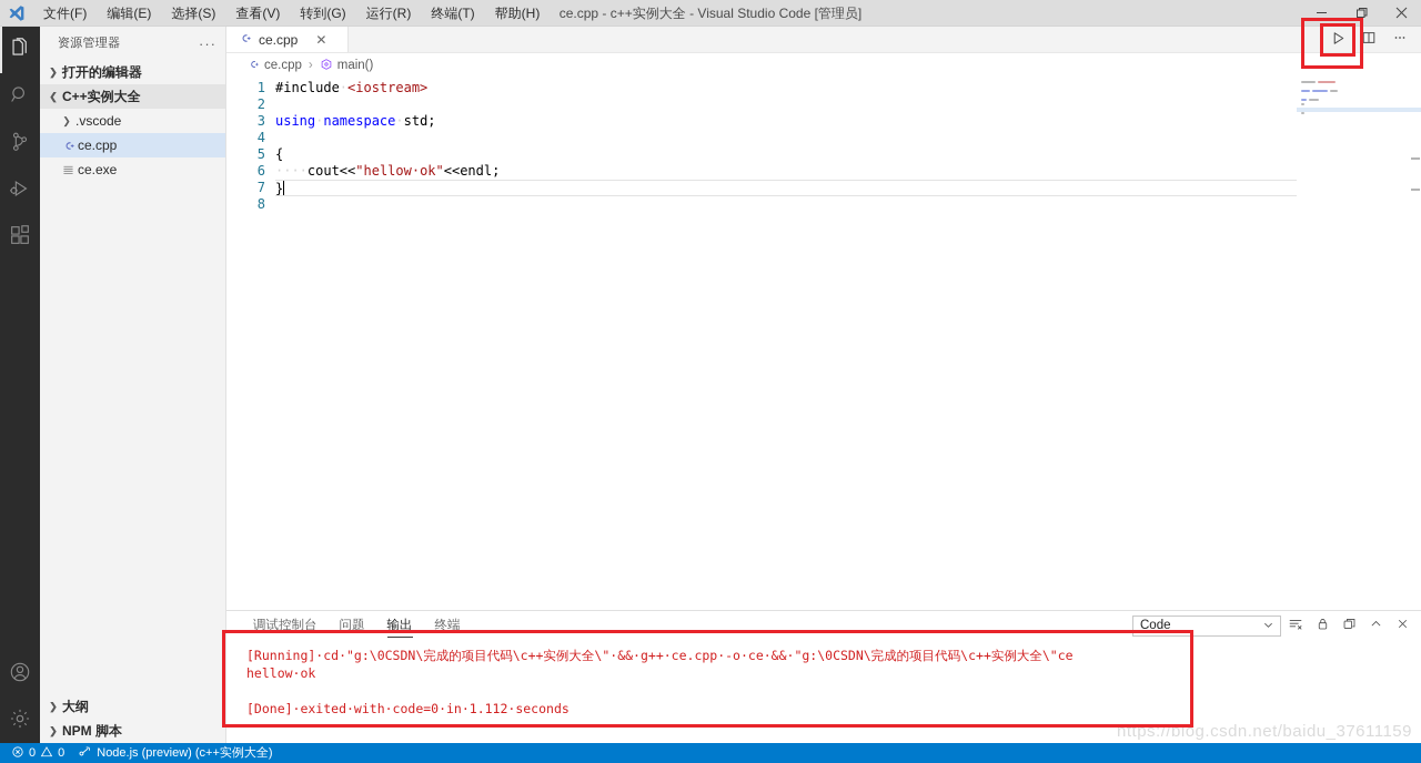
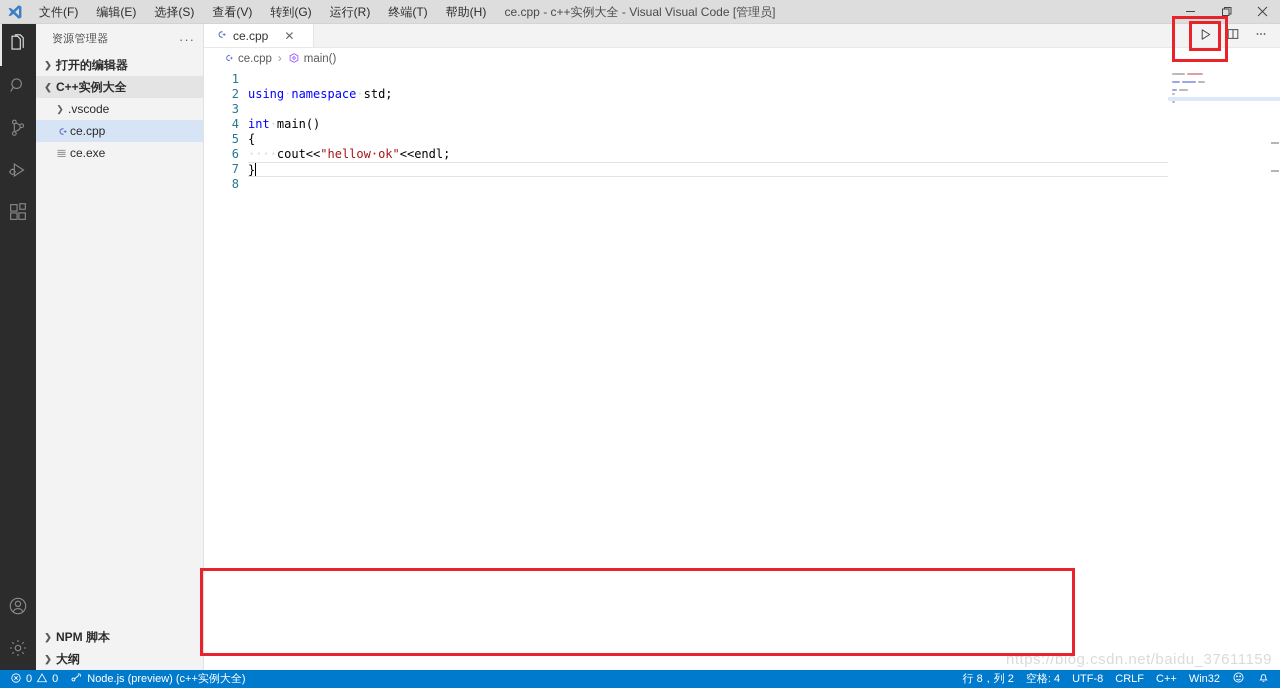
  文件(F)
  编辑(E)
  选择(S)
  查看(V)
  转到(G)
  运行(R)
  终端(T)
  帮助(H)
- ce.cpp - c++实例大全 - Visual Studio Code [管理员]
+ ce.cpp - c++实例大全 - Visual Visual Code [管理员]
  资源管理器
  ···
  ❯
  打开的编辑器
  ❮
  C++实例大全
  ❯
  .vscode
  ce.cpp
  ce.exe
  ❯
- 大纲
+ NPM 脚本
  ❯
- NPM 脚本
+ 大纲
  ce.cpp
  ✕
  ce.cpp
  ›
  main()
  1
  2
  3
  4
  5
  6
  7
  8
- #include·<iostream>
  using·namespace·std;
+ int·main()
  {
  ····cout<<"hellow·ok"<<endl;
  }
- 调试控制台
- 问题
- 输出
- 终端
- Code
- [Running]·cd·"g:\0CSDN\完成的项目代码\c++实例大全\"·&&·g++·ce.cpp·-o·ce·&&·"g:\0CSDN\完成的项目代码\c++实例大全\"ce
- hellow·ok
- [Done]·exited·with·code=0·in·1.112·seconds
  0
  0
  Node.js (preview) (c++实例大全)
+ 行 8，列 2
+ 空格: 4
+ UTF-8
+ CRLF
+ C++
+ Win32
  https://blog.csdn.net/baidu_37611159
